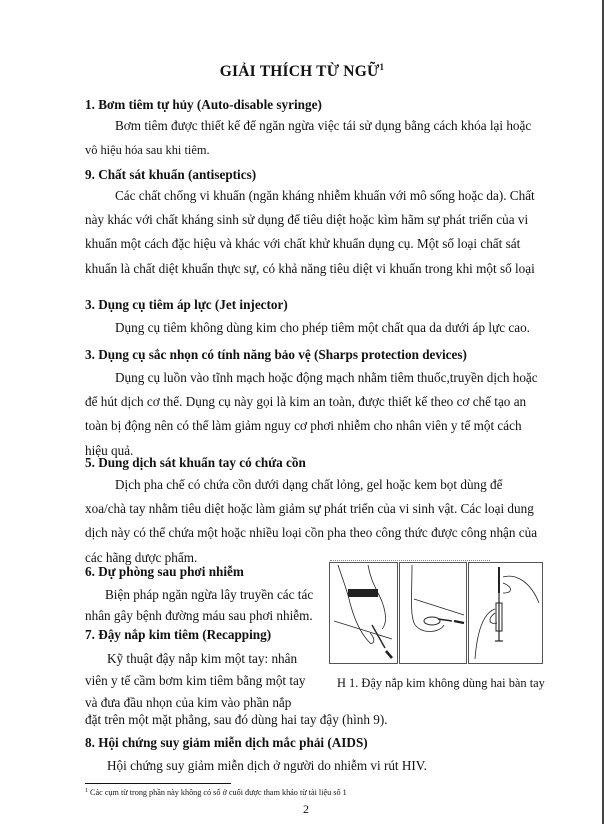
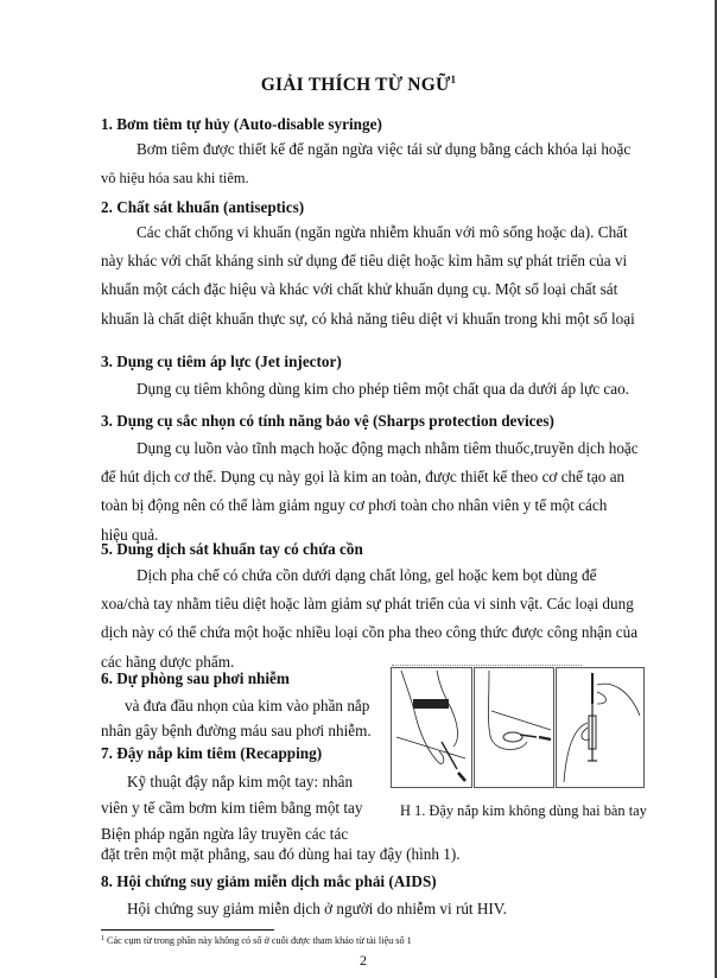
  GIẢI THÍCH TỪ NGỮ1
  1. Bơm tiêm tự hủy (Auto-disable syringe)
  Bơm tiêm được thiết kế để ngăn ngừa việc tái sử dụng bằng cách khóa lại hoặc
  vô hiệu hóa sau khi tiêm.
- 9. Chất sát khuẩn (antiseptics)
+ 2. Chất sát khuẩn (antiseptics)
- Các chất chống vi khuẩn (ngăn kháng nhiễm khuẩn với mô sống hoặc da). Chất
+ Các chất chống vi khuẩn (ngăn ngừa nhiễm khuẩn với mô sống hoặc da). Chất
  này khác với chất kháng sinh sử dụng để tiêu diệt hoặc kìm hãm sự phát triển của vi
  khuẩn một cách đặc hiệu và khác với chất khử khuẩn dụng cụ. Một số loại chất sát
  khuẩn là chất diệt khuẩn thực sự, có khả năng tiêu diệt vi khuẩn trong khi một số loại
  3. Dụng cụ tiêm áp lực (Jet injector)
  Dụng cụ tiêm không dùng kim cho phép tiêm một chất qua da dưới áp lực cao.
  3. Dụng cụ sắc nhọn có tính năng bảo vệ (Sharps protection devices)
  Dụng cụ luồn vào tĩnh mạch hoặc động mạch nhằm tiêm thuốc,truyền dịch hoặc
  để hút dịch cơ thể. Dụng cụ này gọi là kim an toàn, được thiết kế theo cơ chế tạo an
- toàn bị động nên có thể làm giảm nguy cơ phơi nhiễm cho nhân viên y tế một cách
+ toàn bị động nên có thể làm giảm nguy cơ phơi toàn cho nhân viên y tế một cách
  hiệu quả.
  5. Dung dịch sát khuẩn tay có chứa cồn
  Dịch pha chế có chứa cồn dưới dạng chất lỏng, gel hoặc kem bọt dùng để
  xoa/chà tay nhằm tiêu diệt hoặc làm giảm sự phát triển của vi sinh vật. Các loại dung
  dịch này có thể chứa một hoặc nhiều loại cồn pha theo công thức được công nhận của
  các hãng dược phẩm.
  6. Dự phòng sau phơi nhiễm
- Biện pháp ngăn ngừa lây truyền các tác
+ và đưa đầu nhọn của kim vào phần nắp
  nhân gây bệnh đường máu sau phơi nhiễm.
  7. Đậy nắp kim tiêm (Recapping)
  Kỹ thuật đậy nắp kim một tay: nhân
  viên y tế cầm bơm kim tiêm bằng một tay
- và đưa đầu nhọn của kim vào phần nắp
+ Biện pháp ngăn ngừa lây truyền các tác
- đặt trên một mặt phẳng, sau đó dùng hai tay đậy (hình 9).
+ đặt trên một mặt phẳng, sau đó dùng hai tay đậy (hình 1).
  H 1. Đậy nắp kim không dùng hai bàn tay
  8. Hội chứng suy giảm miễn dịch mắc phải (AIDS)
  Hội chứng suy giảm miễn dịch ở người do nhiễm vi rút HIV.
  Các cụm từ trong phần này không có số ở cuối được tham khảo từ tài liệu số 1
  2
